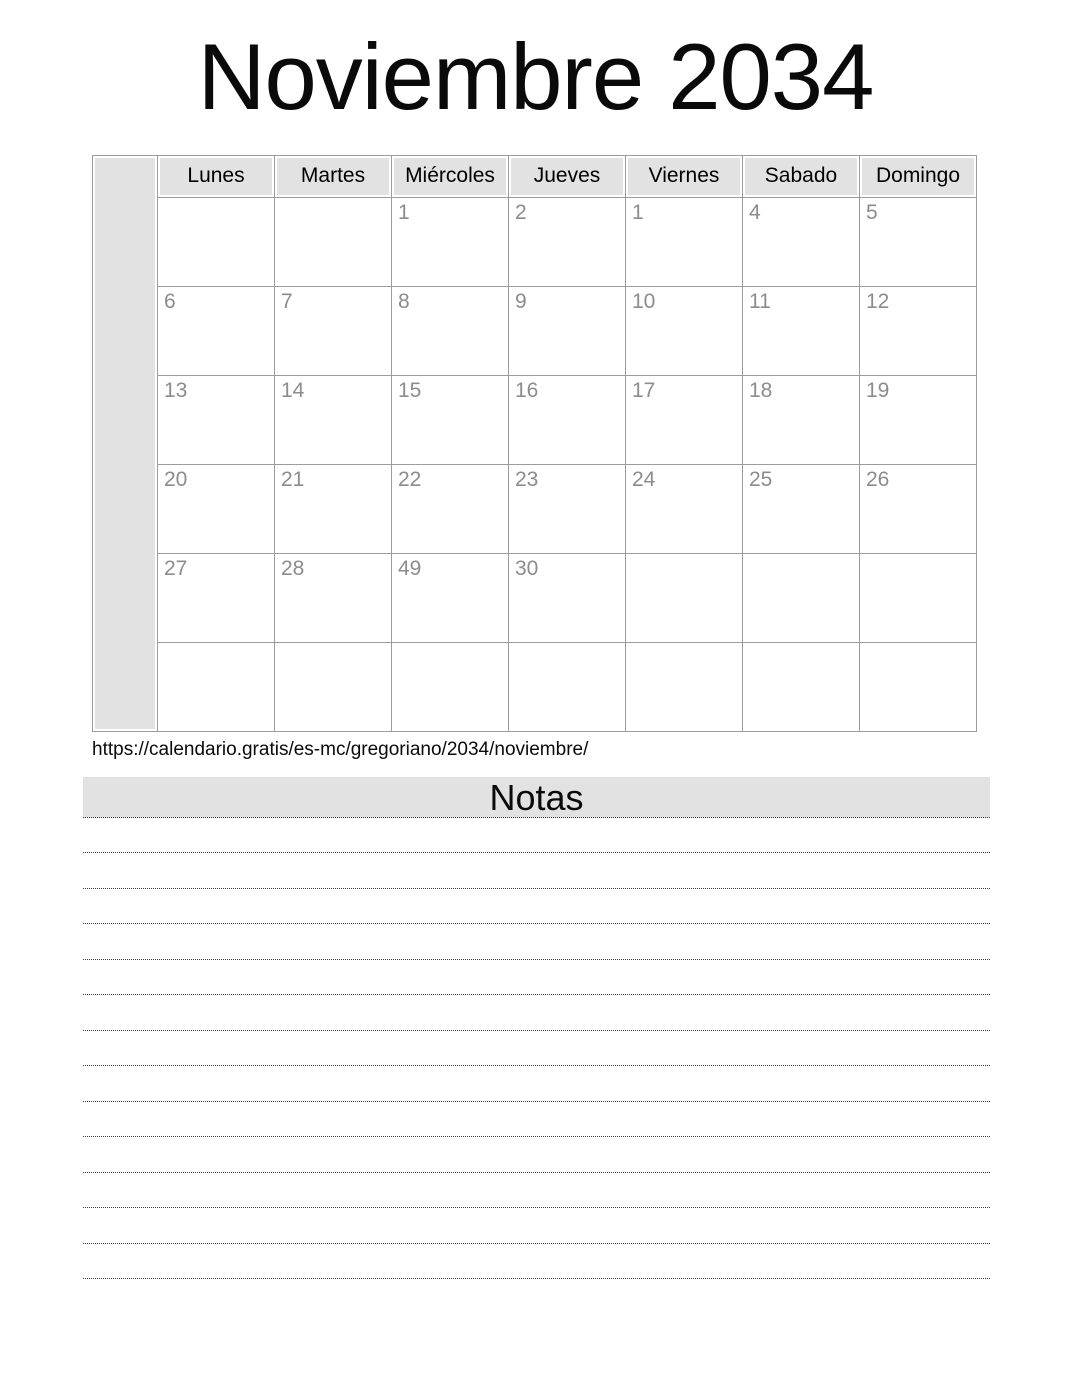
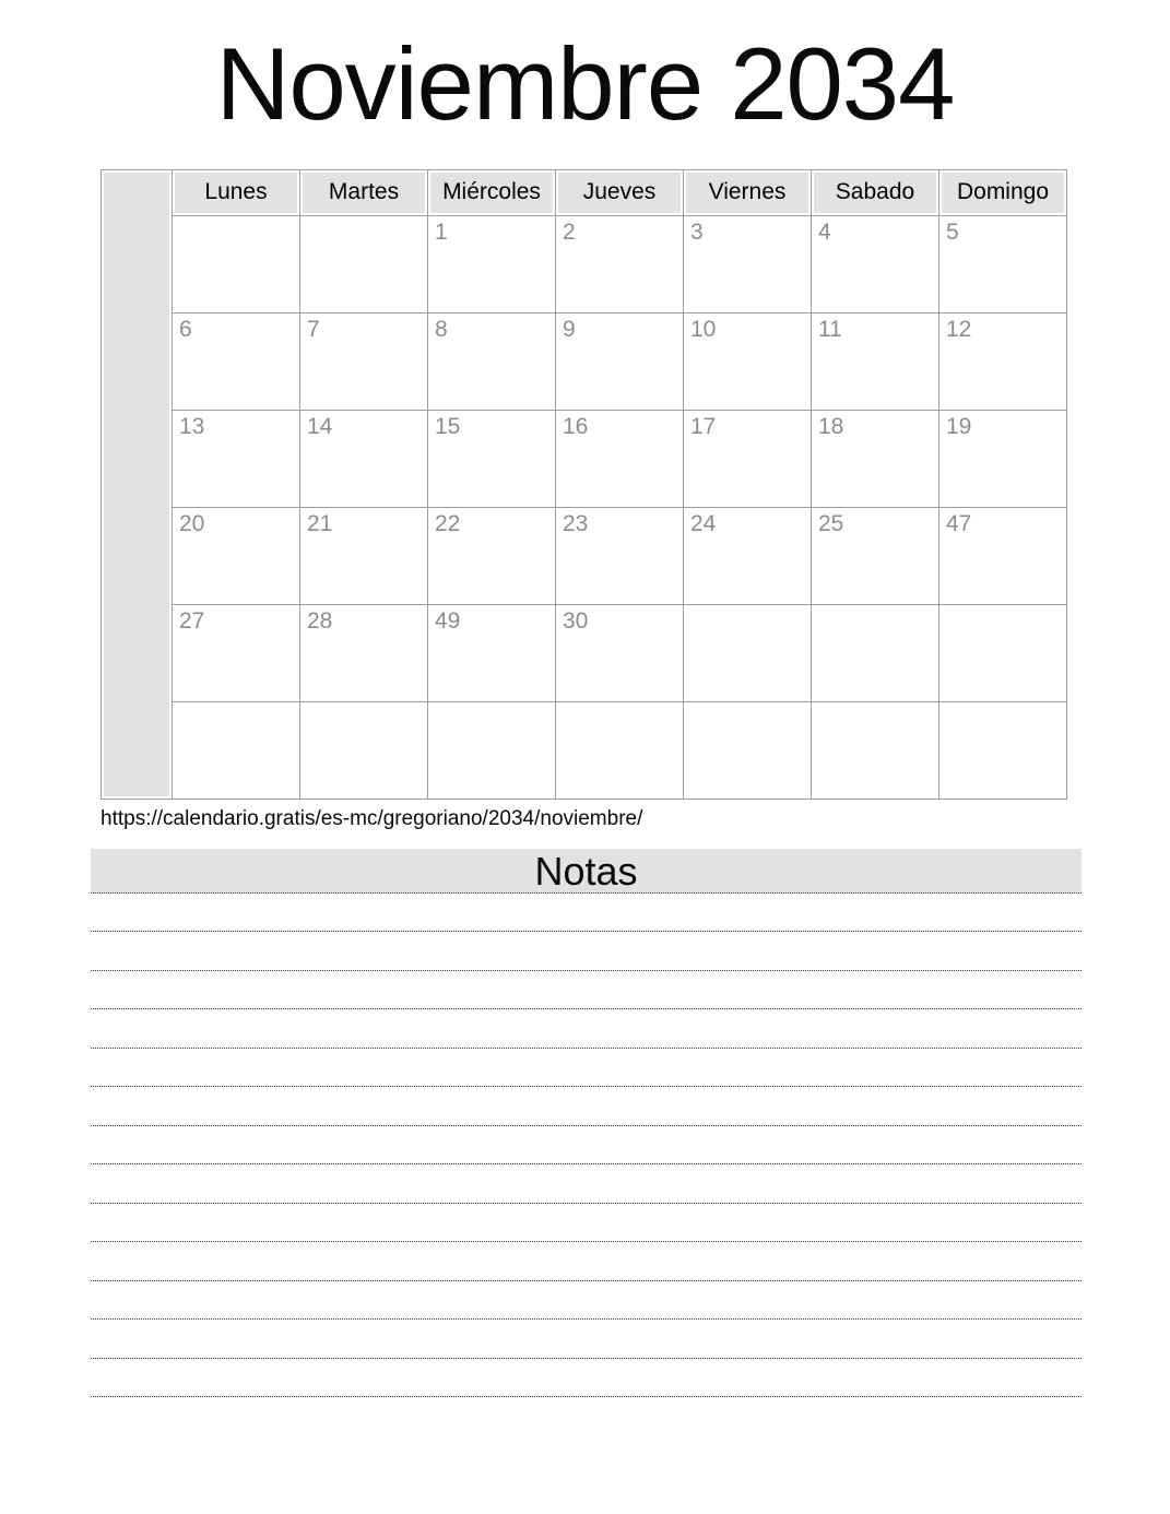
  Noviembre 2034
  	Lunes	Martes	Miércoles	Jueves	Viernes	Sabado	Domingo
- 		1	2	1	4	5
+ 		1	2	3	4	5
  6	7	8	9	10	11	12
  13	14	15	16	17	18	19
- 20	21	22	23	24	25	26
+ 20	21	22	23	24	25	47
  27	28	49	30
  https://calendario.gratis/es-mc/gregoriano/2034/noviembre/
  Notas
